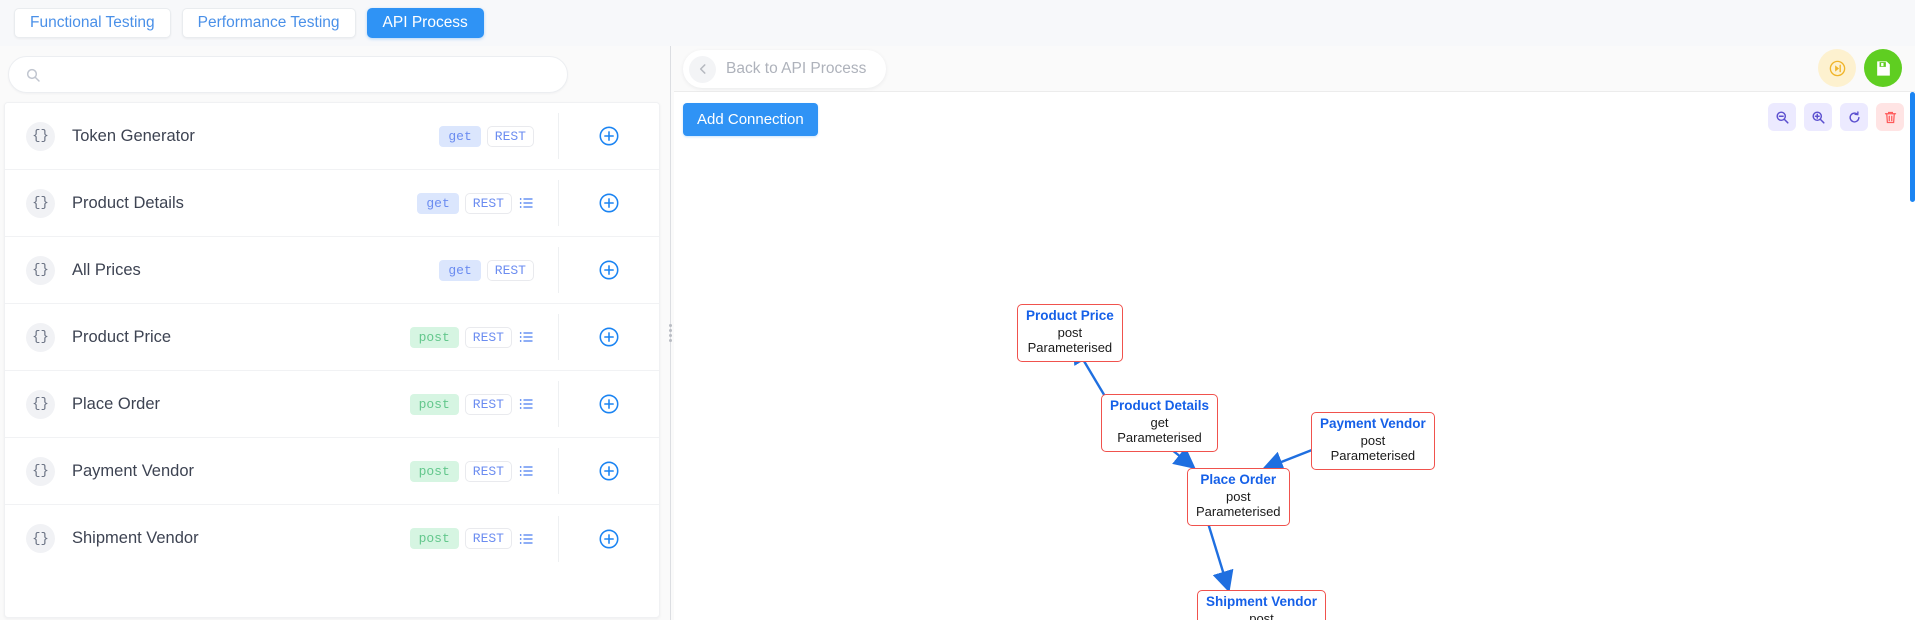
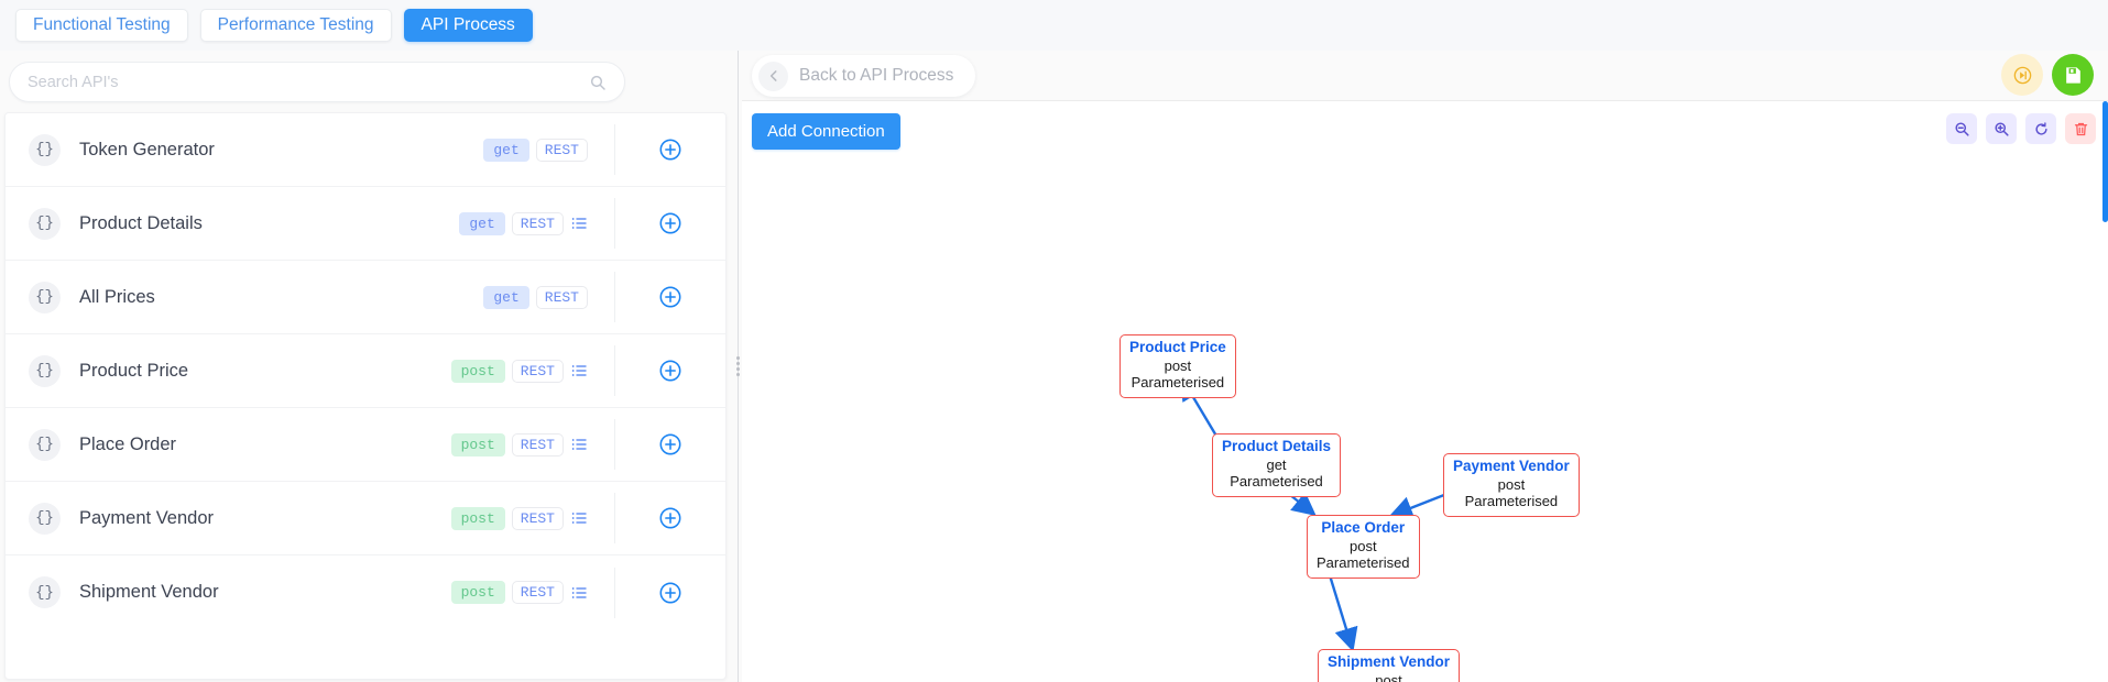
  Functional Testing
  Performance Testing
  API Process
+ Search API's
  {}
  Token Generator
  get
  REST
  {}
  Product Details
  get
  REST
  {}
  All Prices
  get
  REST
  {}
  Product Price
  post
  REST
  {}
  Place Order
  post
  REST
  {}
  Payment Vendor
  post
  REST
  {}
  Shipment Vendor
  post
  REST
  Back to API Process
  Add Connection
  Product Price
  post
  Parameterised
  Product Details
  get
  Parameterised
  Payment Vendor
  post
  Parameterised
  Place Order
  post
  Parameterised
  Shipment Vendor
  post
